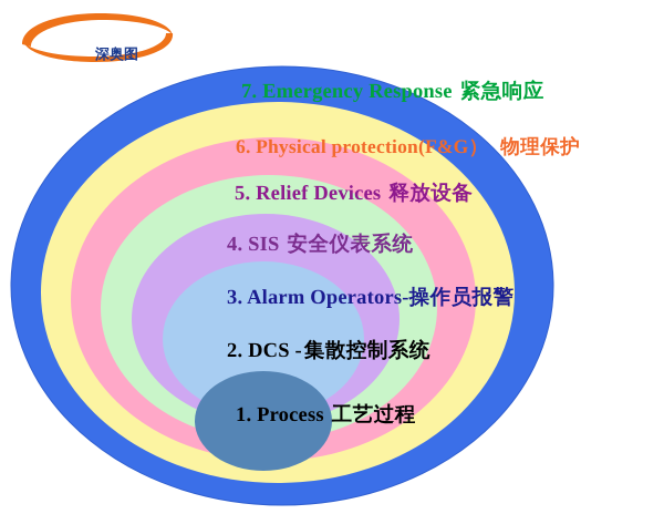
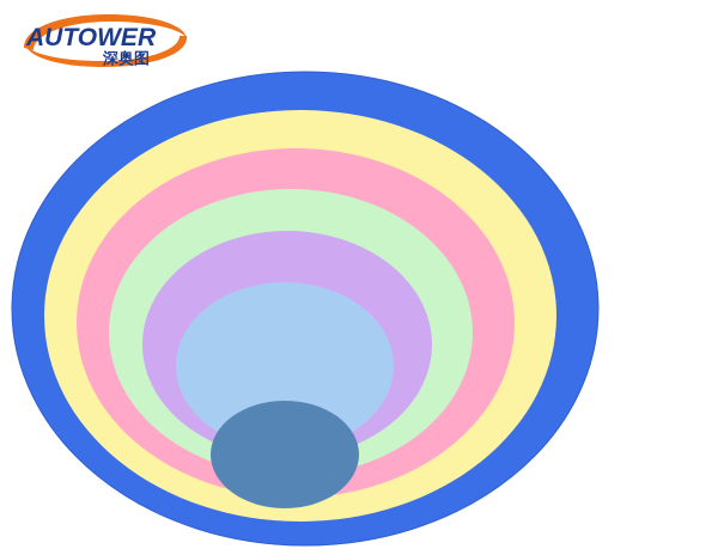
+ AUTOWER
  深奥图
- 7. Emergency Response 紧急响应
- 6. Physical protection(F&G） 物理保护
- 5. Relief Devices 释放设备
- 4. SIS 安全仪表系统
- 3. Alarm Operators-操作员报警
- 2. DCS -集散控制系统
- 1. Process 工艺过程
